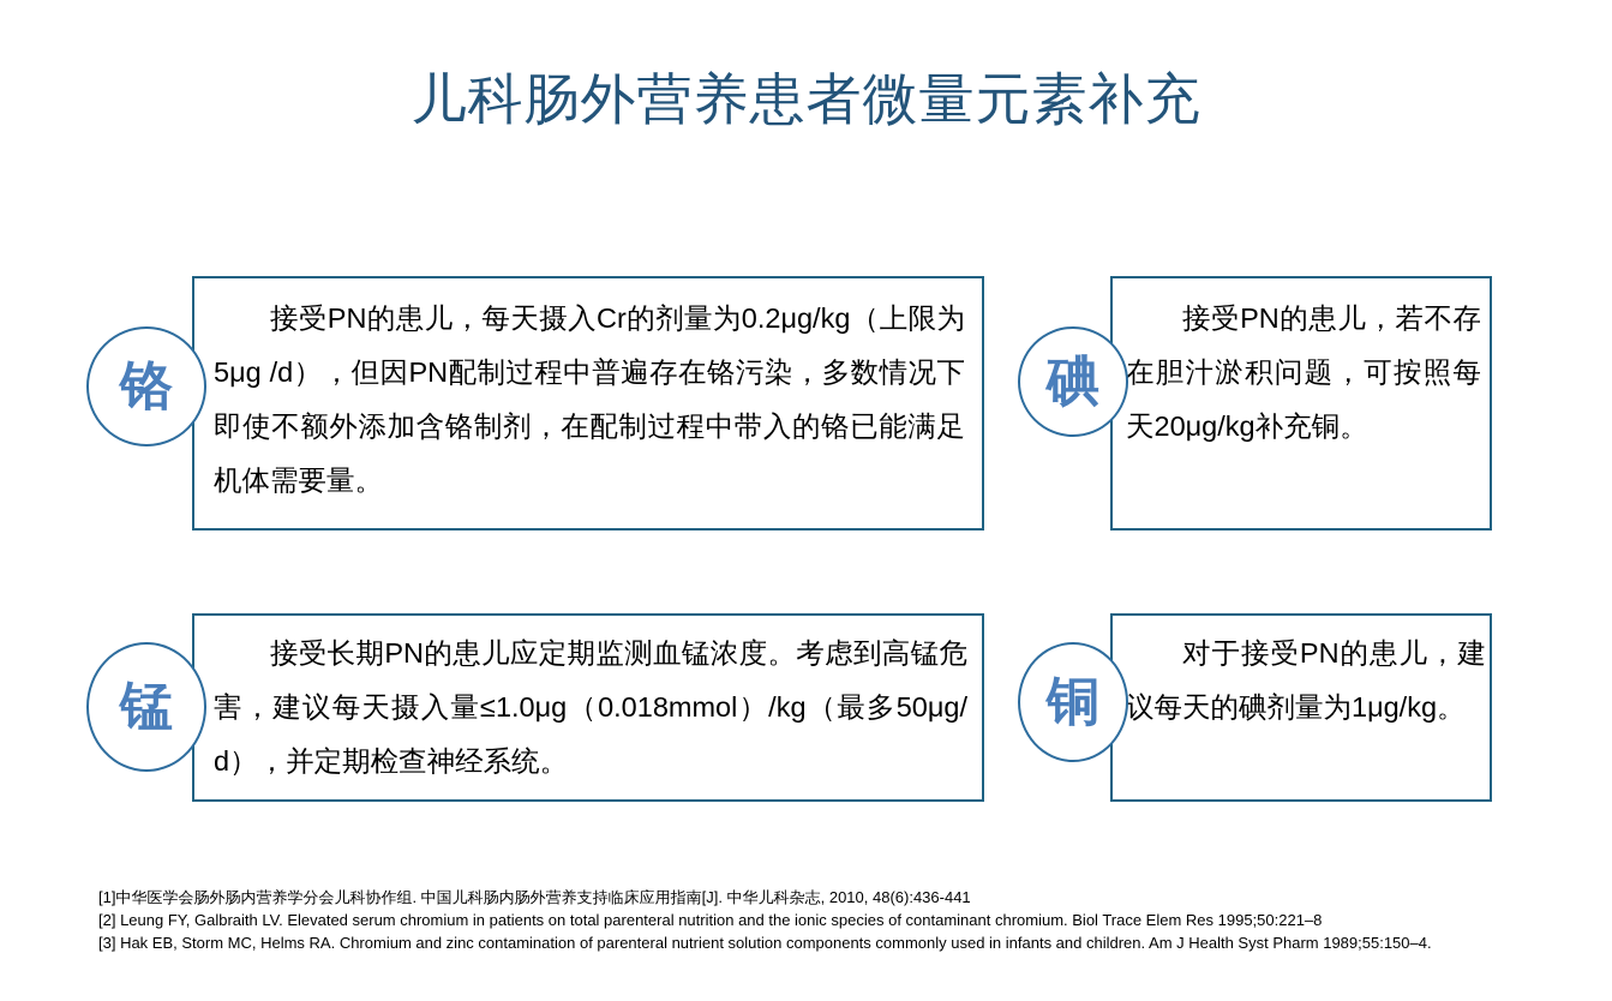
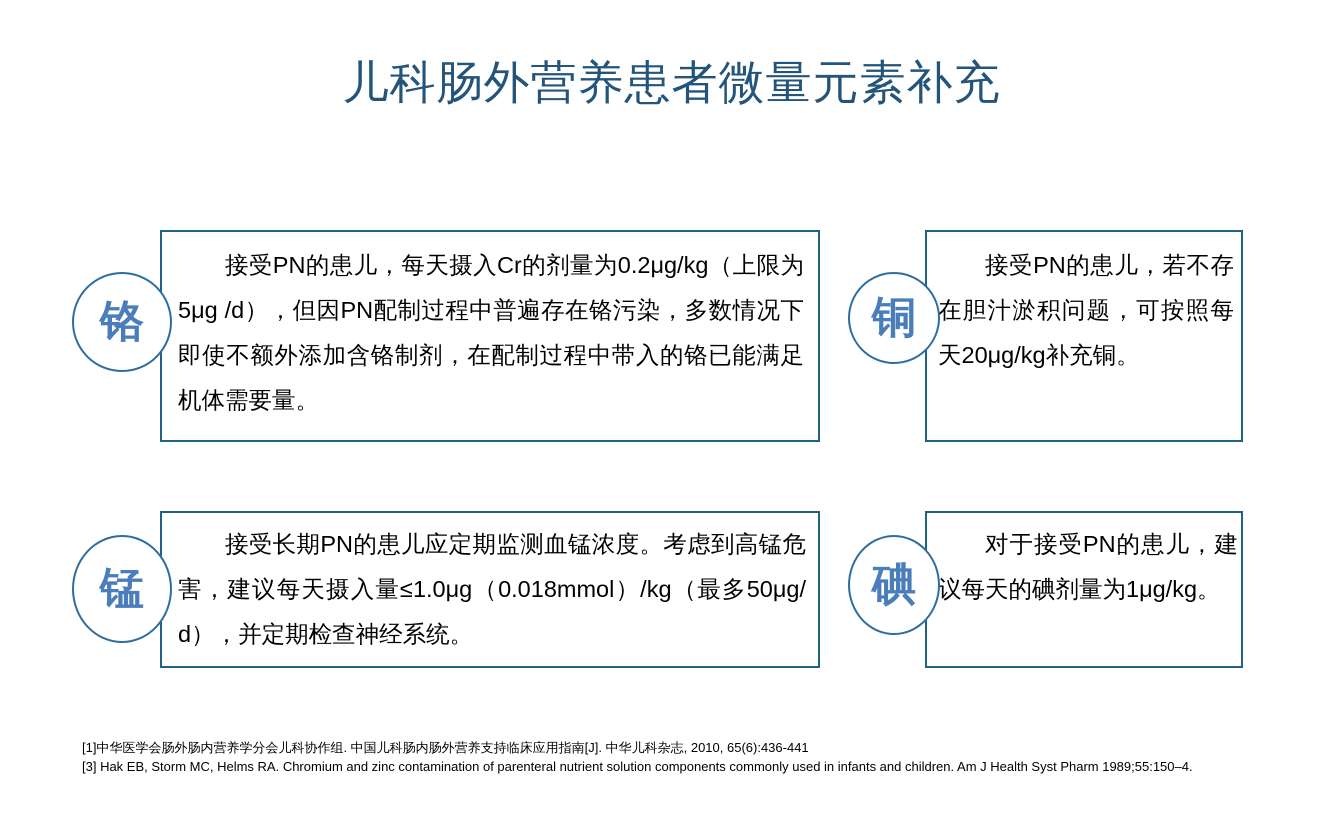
  儿科肠外营养患者微量元素补充
  接受PN的患儿，每天摄入Cr的剂量为0.2μg/kg（上限为5μg /d），但因PN配制过程中普遍存在铬污染，多数情况下即使不额外添加含铬制剂，在配制过程中带入的铬已能满足机体需要量。
  铬
  接受PN的患儿，若不存在胆汁淤积问题，可按照每天20μg/kg补充铜。
- 碘
+ 铜
  接受长期PN的患儿应定期监测血锰浓度。考虑到高锰危害，建议每天摄入量≤1.0μg（0.018mmol）/kg（最多50μg/d），并定期检查神经系统。
  锰
  对于接受PN的患儿，建议每天的碘剂量为1μg/kg。
- 铜
+ 碘
- [1]中华医学会肠外肠内营养学分会儿科协作组. 中国儿科肠内肠外营养支持临床应用指南[J]. 中华儿科杂志, 2010, 48(6):436-441
+ [1]中华医学会肠外肠内营养学分会儿科协作组. 中国儿科肠内肠外营养支持临床应用指南[J]. 中华儿科杂志, 2010, 65(6):436-441
- [2] Leung FY, Galbraith LV. Elevated serum chromium in patients on total parenteral nutrition and the ionic species of contaminant chromium. Biol Trace Elem Res 1995;50:221–8
  [3] Hak EB, Storm MC, Helms RA. Chromium and zinc contamination of parenteral nutrient solution components commonly used in infants and children. Am J Health Syst Pharm 1989;55:150–4.
